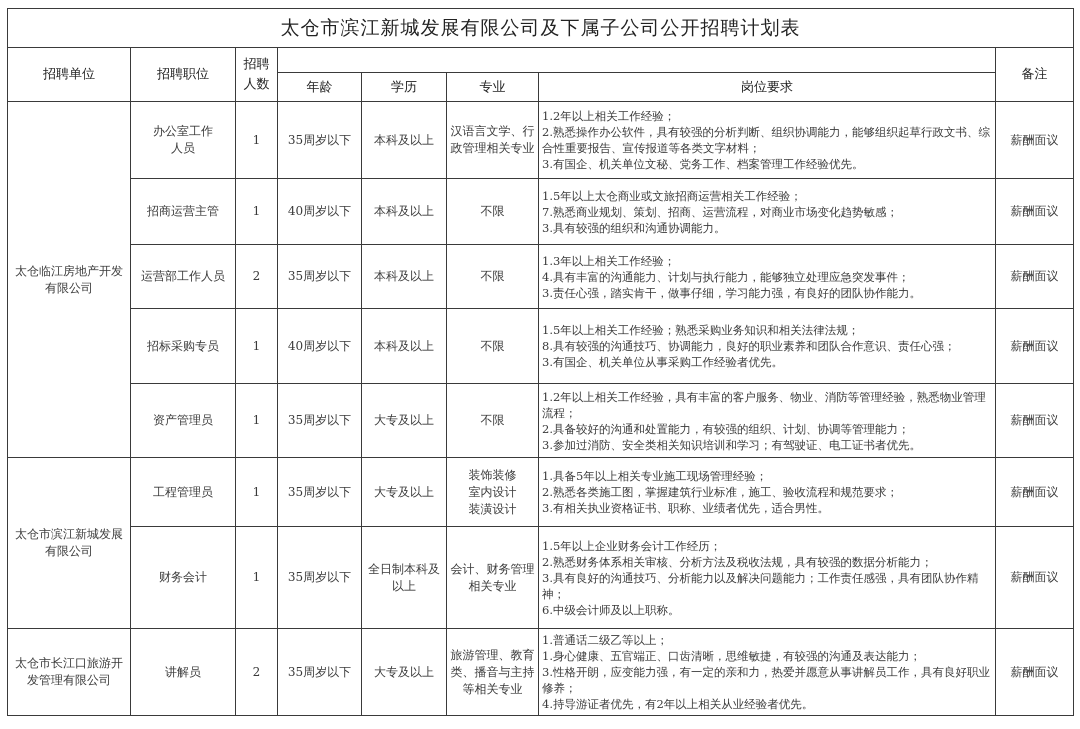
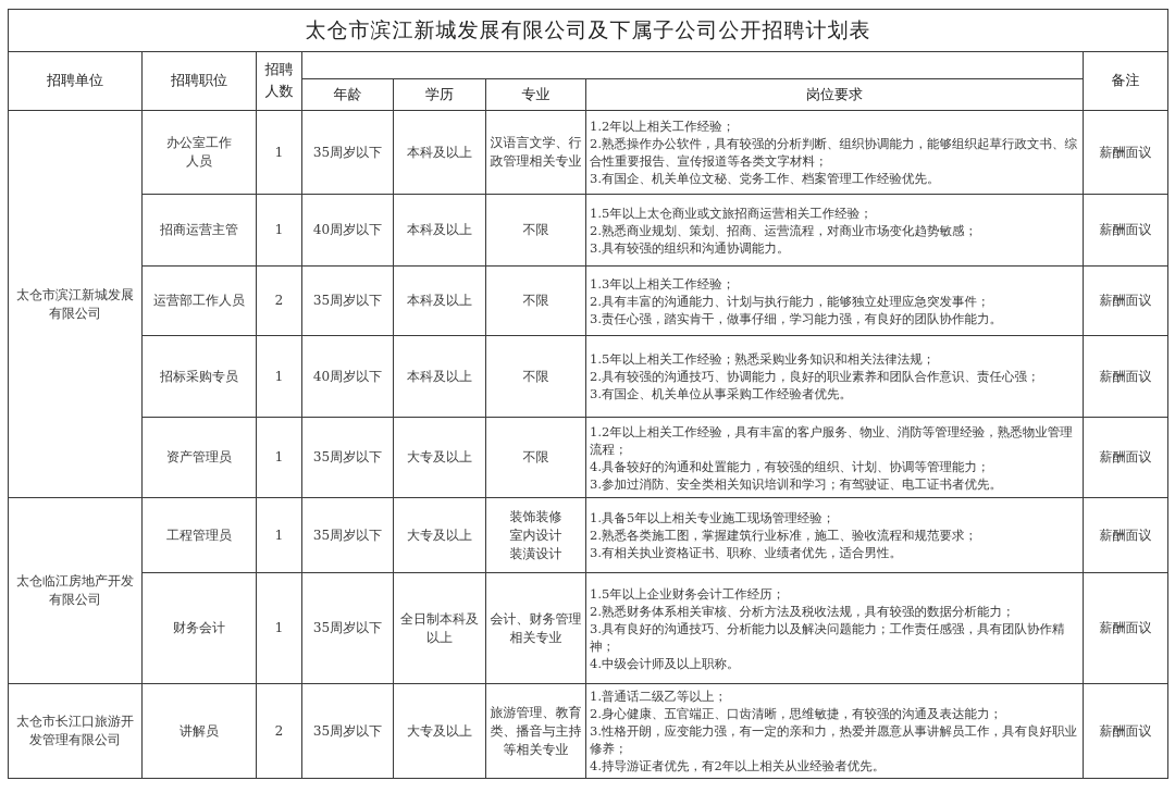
  太仓市滨江新城发展有限公司及下属子公司公开招聘计划表
  招聘单位	招聘职位	招聘人数		备注
  年龄	学历	专业	岗位要求
- 太仓临江房地产开发有限公司	办公室工作人员	1	35周岁以下	本科及以上	汉语言文学、行政管理相关专业	1.2年以上相关工作经验；2.熟悉操作办公软件，具有较强的分析判断、组织协调能力，能够组织起草行政文书、综合性重要报告、宣传报道等各类文字材料；3.有国企、机关单位文秘、党务工作、档案管理工作经验优先。	薪酬面议
+ 太仓市滨江新城发展有限公司	办公室工作人员	1	35周岁以下	本科及以上	汉语言文学、行政管理相关专业	1.2年以上相关工作经验；2.熟悉操作办公软件，具有较强的分析判断、组织协调能力，能够组织起草行政文书、综合性重要报告、宣传报道等各类文字材料；3.有国企、机关单位文秘、党务工作、档案管理工作经验优先。	薪酬面议
- 招商运营主管	1	40周岁以下	本科及以上	不限	1.5年以上太仓商业或文旅招商运营相关工作经验；7.熟悉商业规划、策划、招商、运营流程，对商业市场变化趋势敏感；3.具有较强的组织和沟通协调能力。	薪酬面议
+ 招商运营主管	1	40周岁以下	本科及以上	不限	1.5年以上太仓商业或文旅招商运营相关工作经验；2.熟悉商业规划、策划、招商、运营流程，对商业市场变化趋势敏感；3.具有较强的组织和沟通协调能力。	薪酬面议
- 运营部工作人员	2	35周岁以下	本科及以上	不限	1.3年以上相关工作经验；4.具有丰富的沟通能力、计划与执行能力，能够独立处理应急突发事件；3.责任心强，踏实肯干，做事仔细，学习能力强，有良好的团队协作能力。	薪酬面议
+ 运营部工作人员	2	35周岁以下	本科及以上	不限	1.3年以上相关工作经验；2.具有丰富的沟通能力、计划与执行能力，能够独立处理应急突发事件；3.责任心强，踏实肯干，做事仔细，学习能力强，有良好的团队协作能力。	薪酬面议
- 招标采购专员	1	40周岁以下	本科及以上	不限	1.5年以上相关工作经验；熟悉采购业务知识和相关法律法规；8.具有较强的沟通技巧、协调能力，良好的职业素养和团队合作意识、责任心强；3.有国企、机关单位从事采购工作经验者优先。	薪酬面议
+ 招标采购专员	1	40周岁以下	本科及以上	不限	1.5年以上相关工作经验；熟悉采购业务知识和相关法律法规；2.具有较强的沟通技巧、协调能力，良好的职业素养和团队合作意识、责任心强；3.有国企、机关单位从事采购工作经验者优先。	薪酬面议
- 资产管理员	1	35周岁以下	大专及以上	不限	1.2年以上相关工作经验，具有丰富的客户服务、物业、消防等管理经验，熟悉物业管理流程；2.具备较好的沟通和处置能力，有较强的组织、计划、协调等管理能力；3.参加过消防、安全类相关知识培训和学习；有驾驶证、电工证书者优先。	薪酬面议
+ 资产管理员	1	35周岁以下	大专及以上	不限	1.2年以上相关工作经验，具有丰富的客户服务、物业、消防等管理经验，熟悉物业管理流程；4.具备较好的沟通和处置能力，有较强的组织、计划、协调等管理能力；3.参加过消防、安全类相关知识培训和学习；有驾驶证、电工证书者优先。	薪酬面议
- 太仓市滨江新城发展有限公司	工程管理员	1	35周岁以下	大专及以上	装饰装修 室内设计 装潢设计	1.具备5年以上相关专业施工现场管理经验；2.熟悉各类施工图，掌握建筑行业标准，施工、验收流程和规范要求；3.有相关执业资格证书、职称、业绩者优先，适合男性。	薪酬面议
+ 太仓临江房地产开发有限公司	工程管理员	1	35周岁以下	大专及以上	装饰装修 室内设计 装潢设计	1.具备5年以上相关专业施工现场管理经验；2.熟悉各类施工图，掌握建筑行业标准，施工、验收流程和规范要求；3.有相关执业资格证书、职称、业绩者优先，适合男性。	薪酬面议
- 财务会计	1	35周岁以下	全日制本科及以上	会计、财务管理相关专业	1.5年以上企业财务会计工作经历；2.熟悉财务体系相关审核、分析方法及税收法规，具有较强的数据分析能力；3.具有良好的沟通技巧、分析能力以及解决问题能力；工作责任感强，具有团队协作精神；6.中级会计师及以上职称。	薪酬面议
+ 财务会计	1	35周岁以下	全日制本科及以上	会计、财务管理相关专业	1.5年以上企业财务会计工作经历；2.熟悉财务体系相关审核、分析方法及税收法规，具有较强的数据分析能力；3.具有良好的沟通技巧、分析能力以及解决问题能力；工作责任感强，具有团队协作精神；4.中级会计师及以上职称。	薪酬面议
- 太仓市长江口旅游开发管理有限公司	讲解员	2	35周岁以下	大专及以上	旅游管理、教育类、播音与主持等相关专业	1.普通话二级乙等以上；1.身心健康、五官端正、口齿清晰，思维敏捷，有较强的沟通及表达能力；3.性格开朗，应变能力强，有一定的亲和力，热爱并愿意从事讲解员工作，具有良好职业修养；4.持导游证者优先，有2年以上相关从业经验者优先。	薪酬面议
+ 太仓市长江口旅游开发管理有限公司	讲解员	2	35周岁以下	大专及以上	旅游管理、教育类、播音与主持等相关专业	1.普通话二级乙等以上；2.身心健康、五官端正、口齿清晰，思维敏捷，有较强的沟通及表达能力；3.性格开朗，应变能力强，有一定的亲和力，热爱并愿意从事讲解员工作，具有良好职业修养；4.持导游证者优先，有2年以上相关从业经验者优先。	薪酬面议
